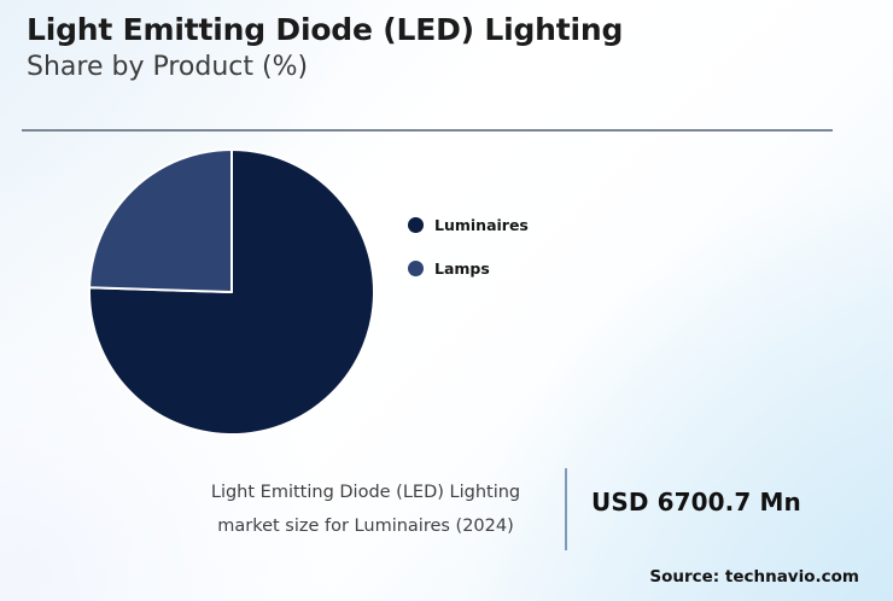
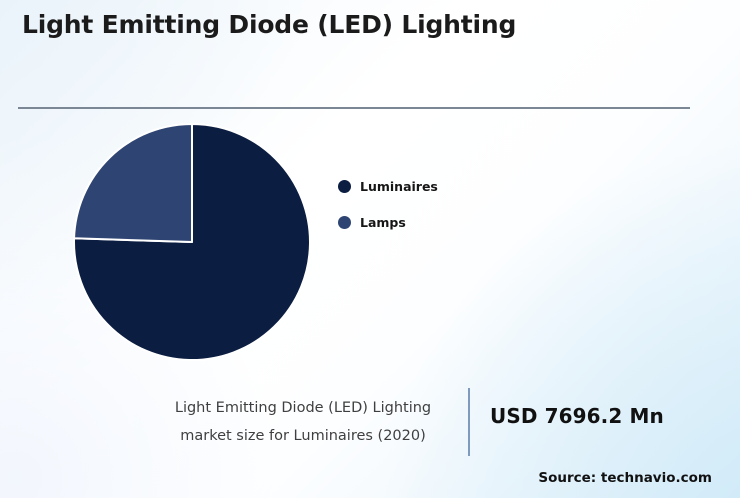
  Light Emitting Diode (LED) Lighting
- Share by Product (%)
  Luminaires
  Lamps
  Light Emitting Diode (LED) Lighting
- market size for Luminaires (2024)
+ market size for Luminaires (2020)
- USD 6700.7 Mn
+ USD 7696.2 Mn
  Source: technavio.com
